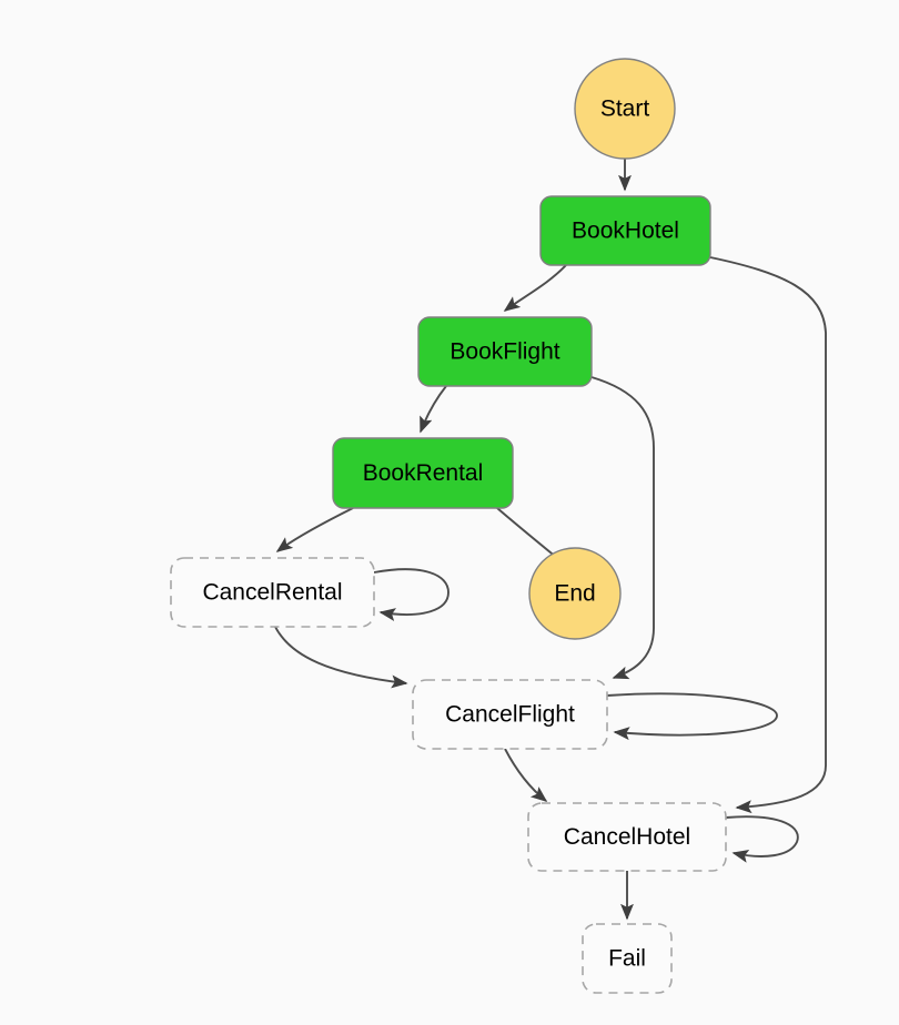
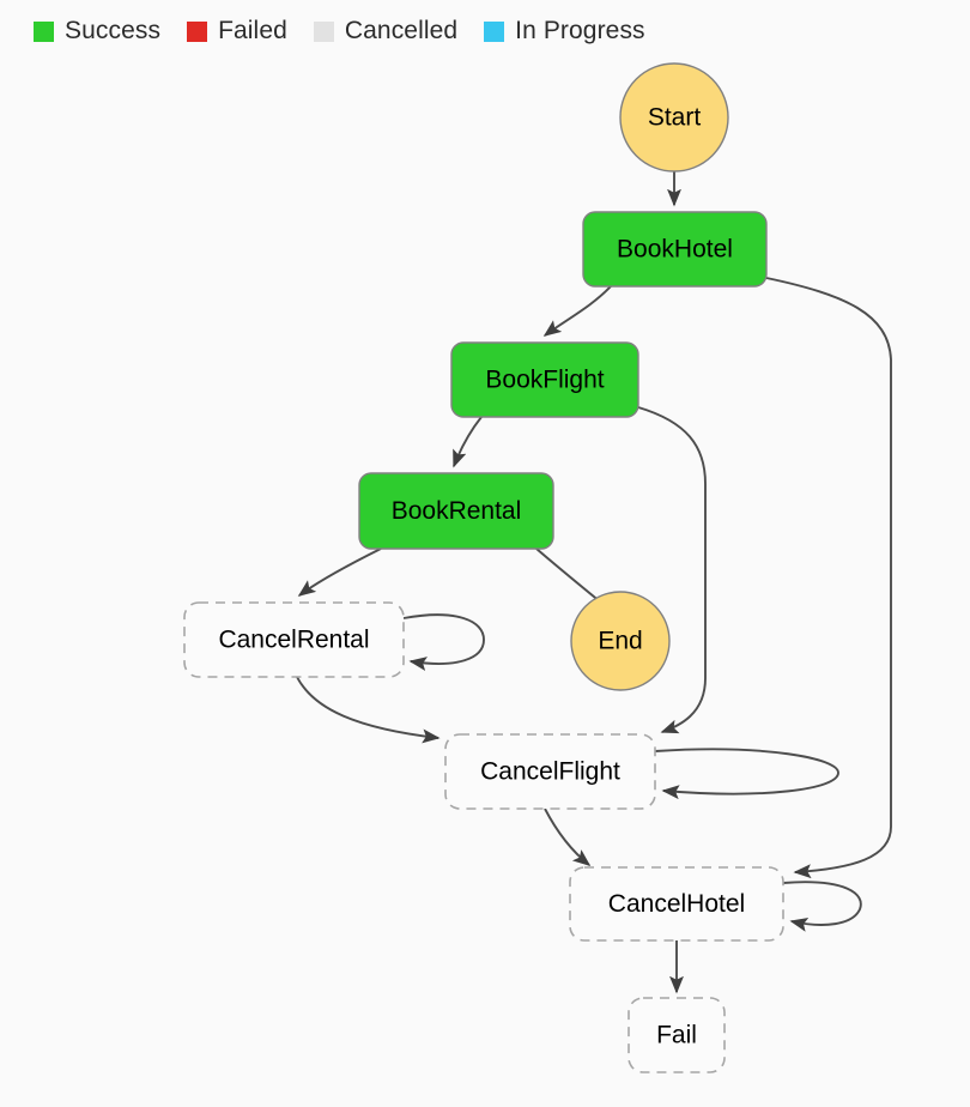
+ Success
+ Failed
+ Cancelled
+ In Progress
  Start
  BookHotel
  BookFlight
  BookRental
  CancelRental
  End
  CancelFlight
  CancelHotel
  Fail
